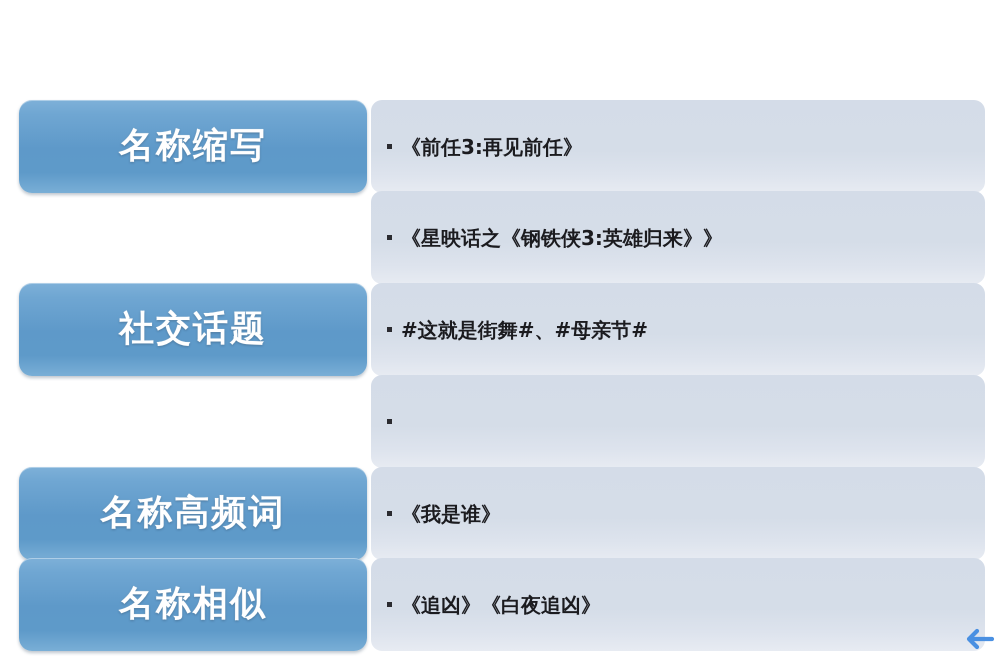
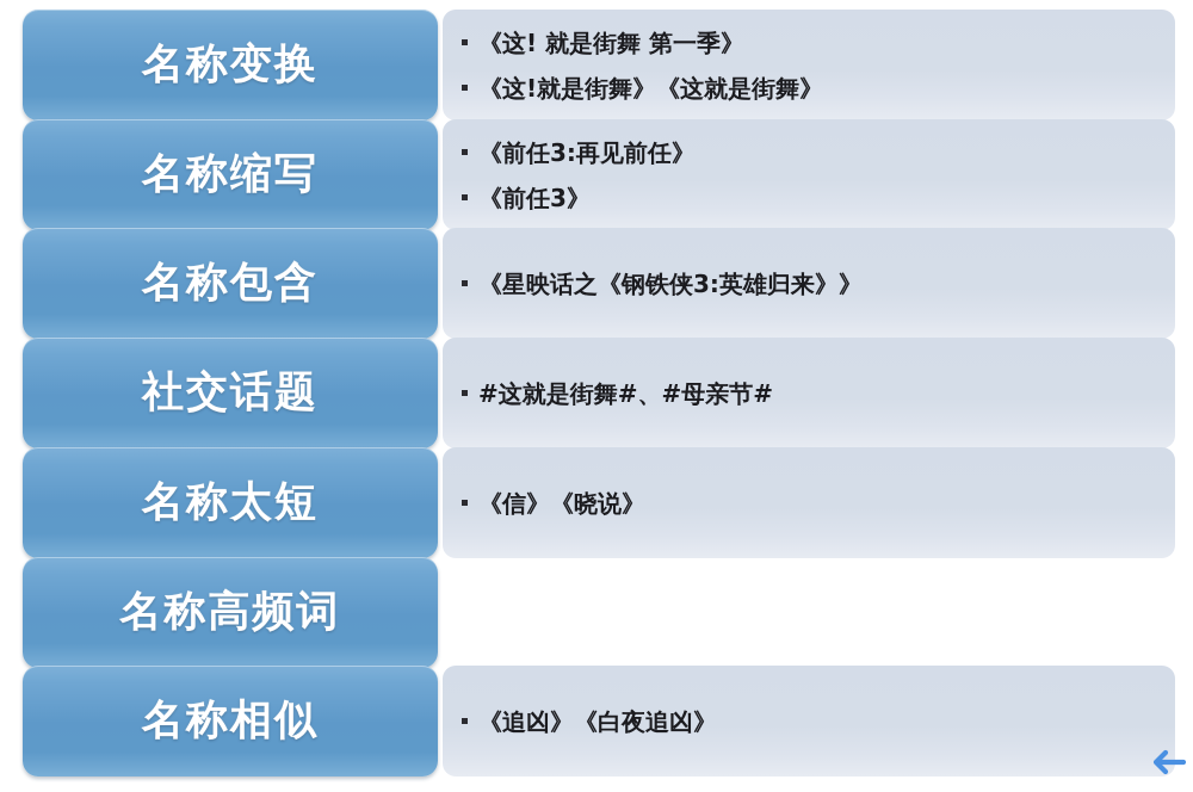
+ 名称变换
+ 《这! 就是街舞 第一季》
+ 《这!就是街舞》《这就是街舞》
  名称缩写
  《前任3:再见前任》
+ 《前任3》
+ 名称包含
  《星映话之《钢铁侠3:英雄归来》》
  社交话题
  #这就是街舞#、#母亲节#
+ 名称太短
+ 《信》《晓说》
  名称高频词
- 《我是谁》
  名称相似
  《追凶》《白夜追凶》
